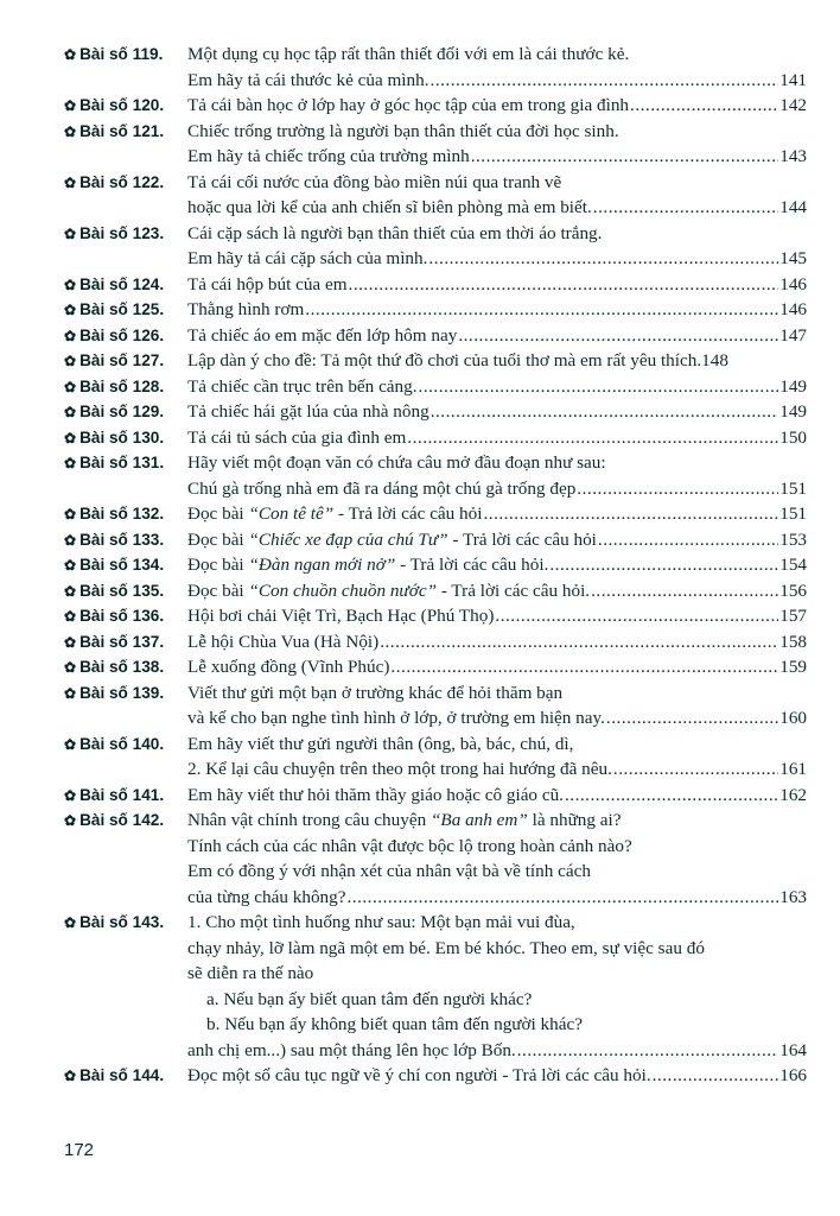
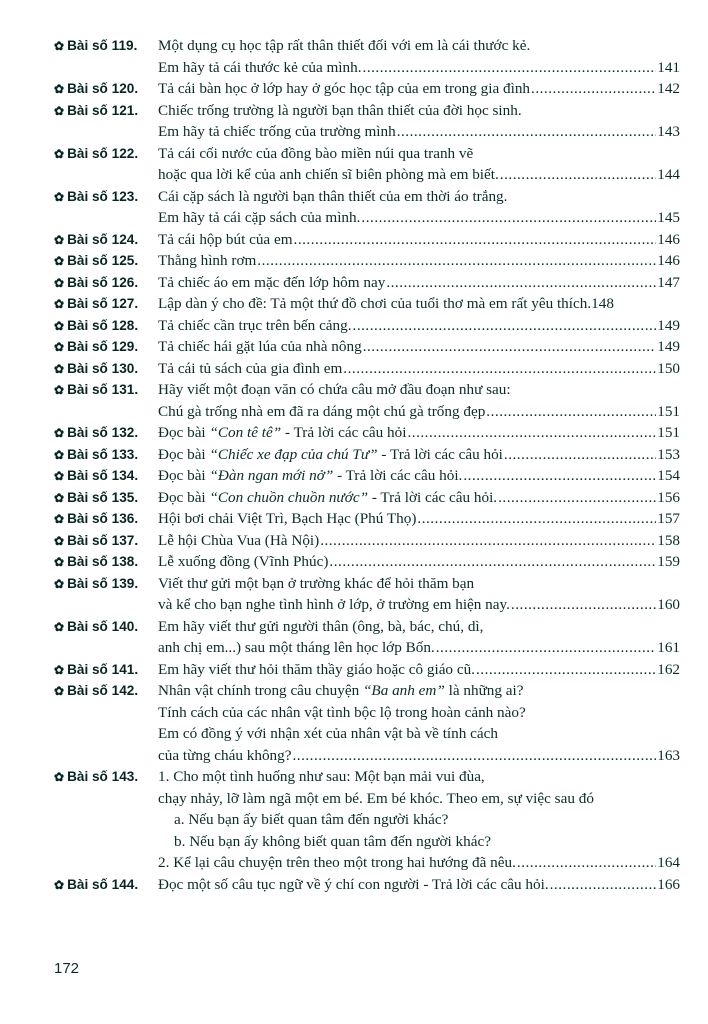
  ✿ Bài số 119.
  Một dụng cụ học tập rất thân thiết đối với em là cái thước kẻ.
  Em hãy tả cái thước kẻ của mình.
  141
  ✿ Bài số 120.
  Tả cái bàn học ở lớp hay ở góc học tập của em trong gia đình
  142
  ✿ Bài số 121.
  Chiếc trống trường là người bạn thân thiết của đời học sinh.
  Em hãy tả chiếc trống của trường mình
  143
  ✿ Bài số 122.
  Tả cái cối nước của đồng bào miền núi qua tranh vẽ
  hoặc qua lời kể của anh chiến sĩ biên phòng mà em biết.
  144
  ✿ Bài số 123.
  Cái cặp sách là người bạn thân thiết của em thời áo trắng.
  Em hãy tả cái cặp sách của mình.
  145
  ✿ Bài số 124.
  Tả cái hộp bút của em
  146
  ✿ Bài số 125.
  Thằng hình rơm
  146
  ✿ Bài số 126.
  Tả chiếc áo em mặc đến lớp hôm nay
  147
  ✿ Bài số 127.
  Lập dàn ý cho đề: Tả một thứ đồ chơi của tuổi thơ mà em rất yêu thích.
  148
  ✿ Bài số 128.
  Tả chiếc cần trục trên bến cảng.
  149
  ✿ Bài số 129.
  Tả chiếc hái gặt lúa của nhà nông
  149
  ✿ Bài số 130.
  Tả cái tủ sách của gia đình em
  150
  ✿ Bài số 131.
  Hãy viết một đoạn văn có chứa câu mở đầu đoạn như sau:
  Chú gà trống nhà em đã ra dáng một chú gà trống đẹp
  151
  ✿ Bài số 132.
  Đọc bài “Con tê tê” - Trả lời các câu hỏi
  151
  ✿ Bài số 133.
  Đọc bài “Chiếc xe đạp của chú Tư” - Trả lời các câu hỏi
  153
  ✿ Bài số 134.
  Đọc bài “Đàn ngan mới nở” - Trả lời các câu hỏi.
  154
  ✿ Bài số 135.
  Đọc bài “Con chuồn chuồn nước” - Trả lời các câu hỏi.
  156
  ✿ Bài số 136.
  Hội bơi chải Việt Trì, Bạch Hạc (Phú Thọ)
  157
  ✿ Bài số 137.
  Lễ hội Chùa Vua (Hà Nội)
  158
  ✿ Bài số 138.
  Lễ xuống đồng (Vĩnh Phúc)
  159
  ✿ Bài số 139.
  Viết thư gửi một bạn ở trường khác để hỏi thăm bạn
  và kể cho bạn nghe tình hình ở lớp, ở trường em hiện nay.
  160
  ✿ Bài số 140.
  Em hãy viết thư gửi người thân (ông, bà, bác, chú, dì,
- 2. Kể lại câu chuyện trên theo một trong hai hướng đã nêu.
+ anh chị em...) sau một tháng lên học lớp Bốn.
  161
  ✿ Bài số 141.
  Em hãy viết thư hỏi thăm thầy giáo hoặc cô giáo cũ.
  162
  ✿ Bài số 142.
  Nhân vật chính trong câu chuyện “Ba anh em” là những ai?
- Tính cách của các nhân vật được bộc lộ trong hoàn cảnh nào?
+ Tính cách của các nhân vật tình bộc lộ trong hoàn cảnh nào?
  Em có đồng ý với nhận xét của nhân vật bà về tính cách
  của từng cháu không?
  163
  ✿ Bài số 143.
  1. Cho một tình huống như sau: Một bạn mải vui đùa,
  chạy nhảy, lỡ làm ngã một em bé. Em bé khóc. Theo em, sự việc sau đó
- sẽ diễn ra thế nào
  a. Nếu bạn ấy biết quan tâm đến người khác?
  b. Nếu bạn ấy không biết quan tâm đến người khác?
- anh chị em...) sau một tháng lên học lớp Bốn.
+ 2. Kể lại câu chuyện trên theo một trong hai hướng đã nêu.
  164
  ✿ Bài số 144.
  Đọc một số câu tục ngữ về ý chí con người - Trả lời các câu hỏi.
  166
  172
